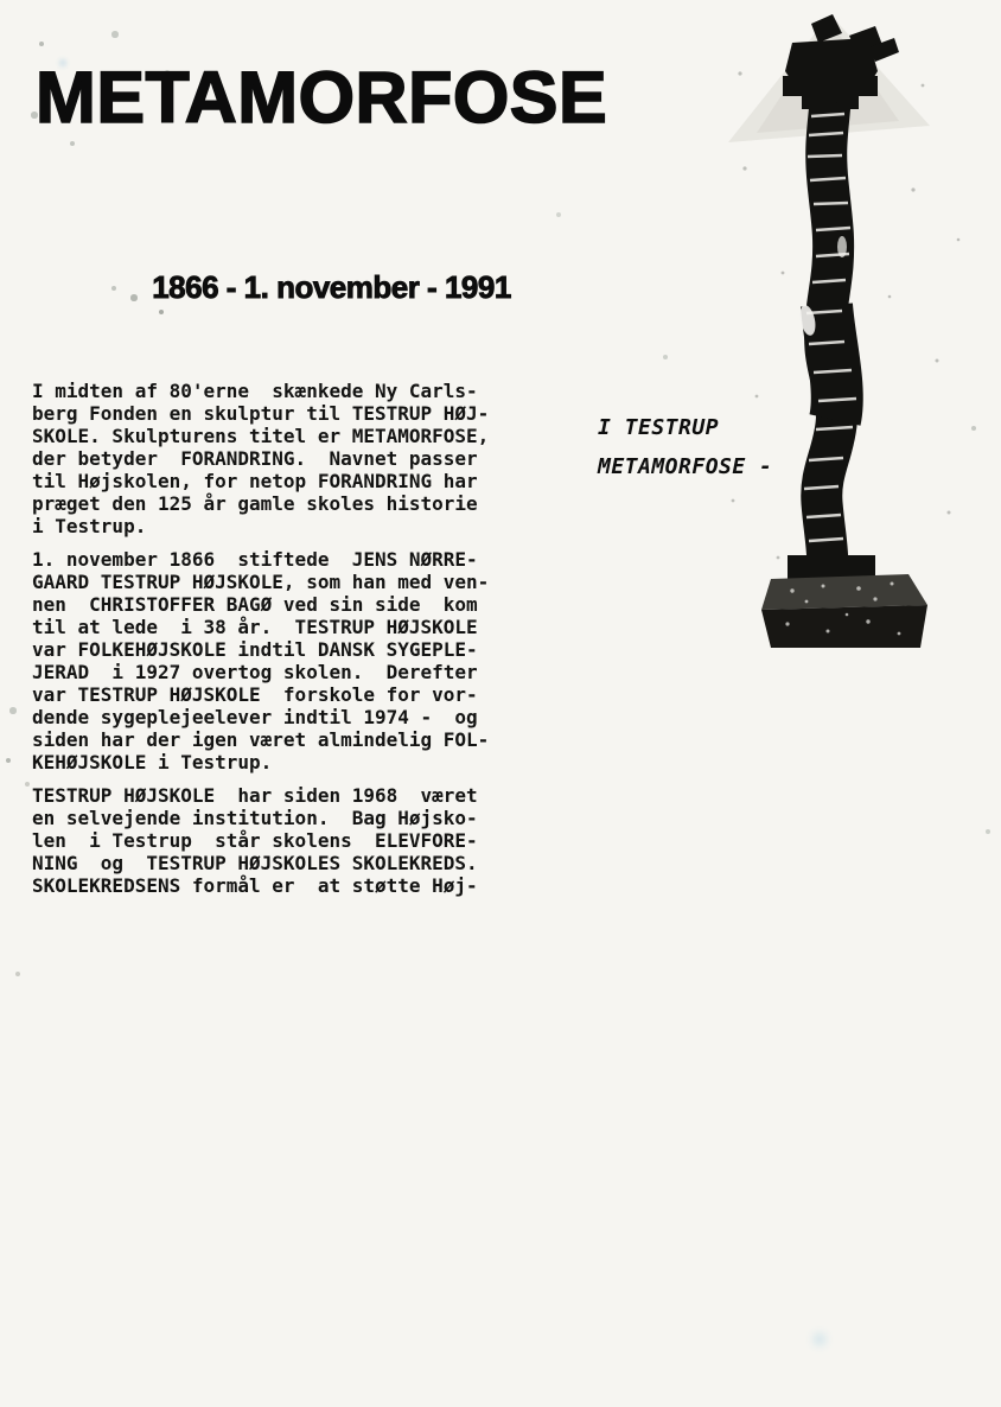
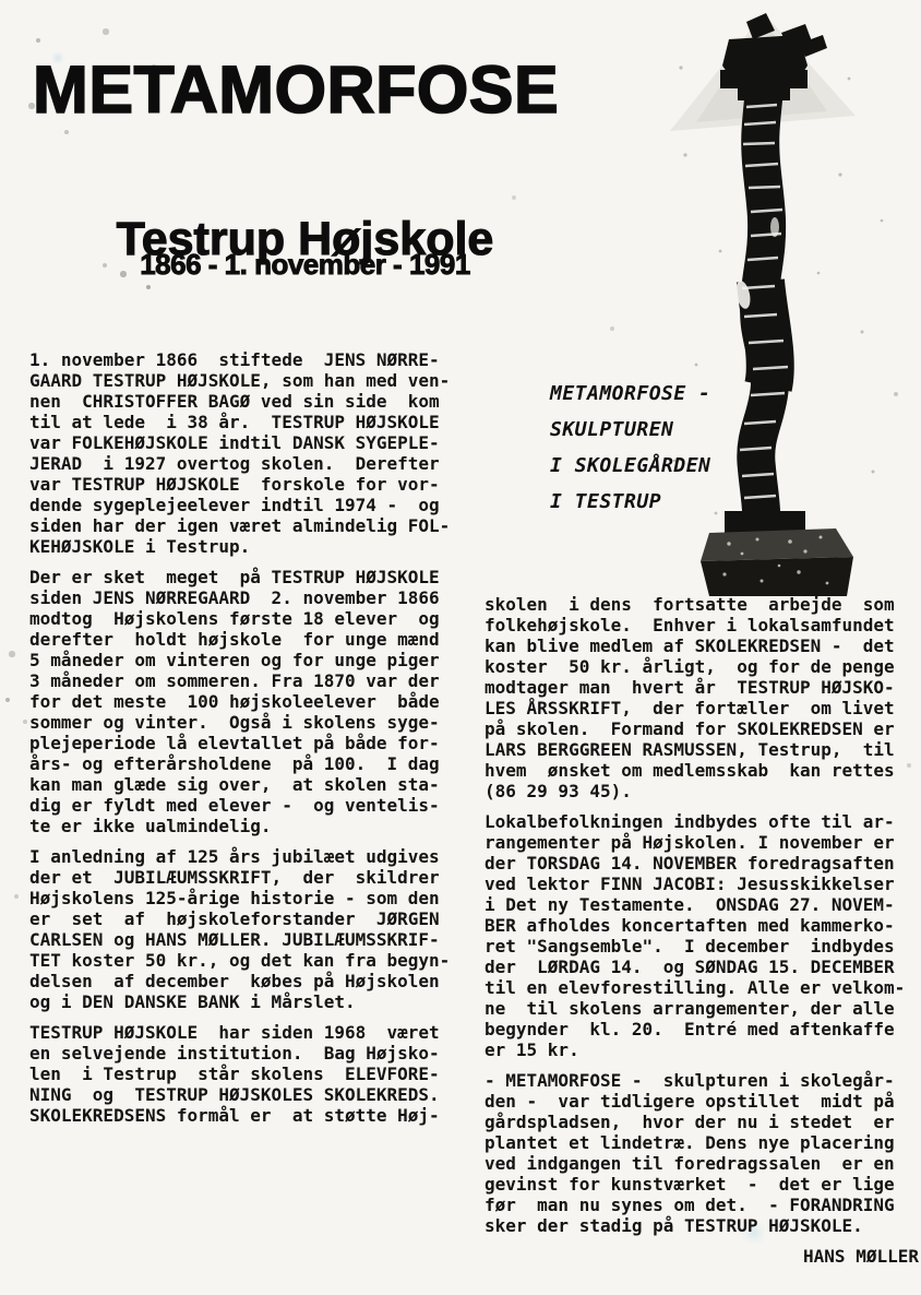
  METAMORFOSE
+ Testrup Højskole
  1866 - 1. november - 1991
- I TESTRUP
+ METAMORFOSE -
+ SKULPTUREN
+ I SKOLEGÅRDEN
- METAMORFOSE -
+ I TESTRUP
- I midten af 80'erne skænkede Ny Carls-
- berg Fonden en skulptur til TESTRUP HØJ-
- SKOLE. Skulpturens titel er METAMORFOSE,
- der betyder FORANDRING. Navnet passer
- til Højskolen, for netop FORANDRING har
- præget den 125 år gamle skoles historie
- i Testrup.
  1. november 1866 stiftede JENS NØRRE-
  GAARD TESTRUP HØJSKOLE, som han med ven-
  nen CHRISTOFFER BAGØ ved sin side kom
  til at lede i 38 år. TESTRUP HØJSKOLE
  var FOLKEHØJSKOLE indtil DANSK SYGEPLE-
  JERAD i 1927 overtog skolen. Derefter
  var TESTRUP HØJSKOLE forskole for vor-
  dende sygeplejeelever indtil 1974 - og
  siden har der igen været almindelig FOL-
  KEHØJSKOLE i Testrup.
+ Der er sket meget på TESTRUP HØJSKOLE
+ siden JENS NØRREGAARD 2. november 1866
+ modtog Højskolens første 18 elever og
+ derefter holdt højskole for unge mænd
+ 5 måneder om vinteren og for unge piger
+ 3 måneder om sommeren. Fra 1870 var der
+ for det meste 100 højskoleelever både
+ sommer og vinter. Også i skolens syge-
+ plejeperiode lå elevtallet på både for-
+ års- og efterårsholdene på 100. I dag
+ kan man glæde sig over, at skolen sta-
+ dig er fyldt med elever - og ventelis-
+ te er ikke ualmindelig.
+ I anledning af 125 års jubilæet udgives
+ der et JUBILÆUMSSKRIFT, der skildrer
+ Højskolens 125-årige historie - som den
+ er set af højskoleforstander JØRGEN
+ CARLSEN og HANS MØLLER. JUBILÆUMSSKRIF-
+ TET koster 50 kr., og det kan fra begyn-
+ delsen af december købes på Højskolen
+ og i DEN DANSKE BANK i Mårslet.
  TESTRUP HØJSKOLE har siden 1968 været
  en selvejende institution. Bag Højsko-
  len i Testrup står skolens ELEVFORE-
  NING og TESTRUP HØJSKOLES SKOLEKREDS.
  SKOLEKREDSENS formål er at støtte Høj-
+ skolen i dens fortsatte arbejde som
+ folkehøjskole. Enhver i lokalsamfundet
+ kan blive medlem af SKOLEKREDSEN - det
+ koster 50 kr. årligt, og for de penge
+ modtager man hvert år TESTRUP HØJSKO-
+ LES ÅRSSKRIFT, der fortæller om livet
+ på skolen. Formand for SKOLEKREDSEN er
+ LARS BERGGREEN RASMUSSEN, Testrup, til
+ hvem ønsket om medlemsskab kan rettes
+ (86 29 93 45).
+ Lokalbefolkningen indbydes ofte til ar-
+ rangementer på Højskolen. I november er
+ der TORSDAG 14. NOVEMBER foredragsaften
+ ved lektor FINN JACOBI: Jesusskikkelser
+ i Det ny Testamente. ONSDAG 27. NOVEM-
+ BER afholdes koncertaften med kammerko-
+ ret "Sangsemble". I december indbydes
+ der LØRDAG 14. og SØNDAG 15. DECEMBER
+ til en elevforestilling. Alle er velkom-
+ ne til skolens arrangementer, der alle
+ begynder kl. 20. Entré med aftenkaffe
+ er 15 kr.
+ - METAMORFOSE - skulpturen i skolegår-
+ den - var tidligere opstillet midt på
+ gårdspladsen, hvor der nu i stedet er
+ plantet et lindetræ. Dens nye placering
+ ved indgangen til foredragssalen er en
+ gevinst for kunstværket - det er lige
+ før man nu synes om det. - FORANDRING
+ sker der stadig på TESTRUP HØJSKOLE.
+ HANS MØLLER
